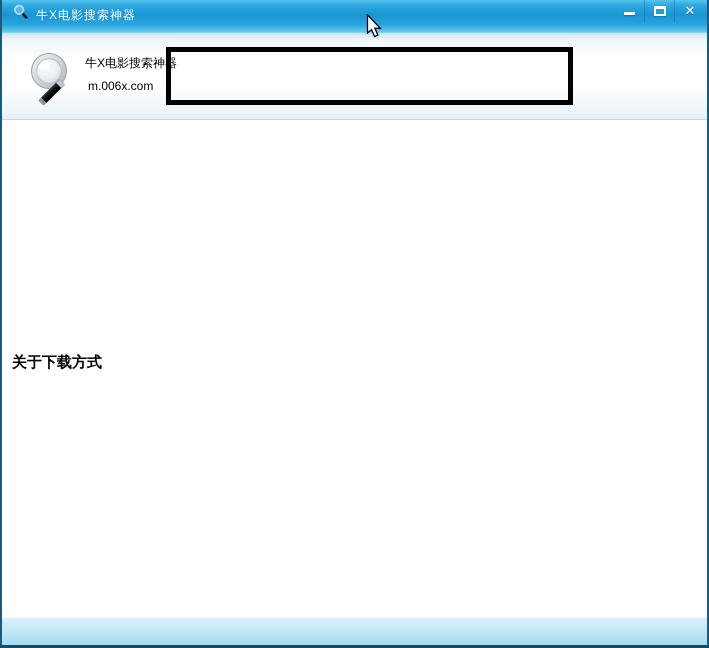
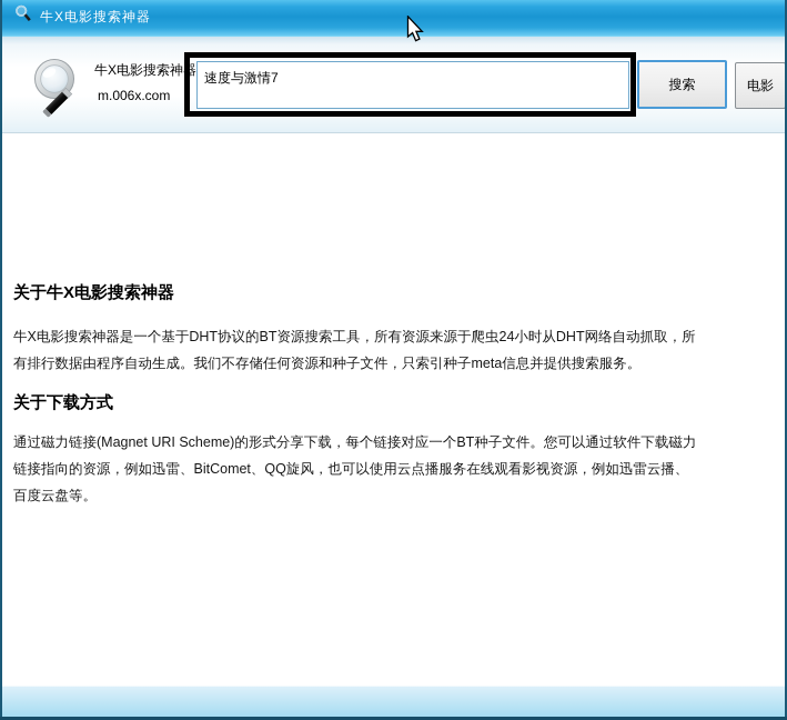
  牛X电影搜索神器
- ✕
  牛X电影搜索神器
  m.006x.com
+ 速度与激情7
+ 搜索
+ 电影
+ 关于牛X电影搜索神器
+ 牛X电影搜索神器是一个基于DHT协议的BT资源搜索工具，所有资源来源于爬虫24小时从DHT网络自动抓取，所
+ 有排行数据由程序自动生成。我们不存储任何资源和种子文件，只索引种子meta信息并提供搜索服务。
  关于下载方式
+ 通过磁力链接(Magnet URI Scheme)的形式分享下载，每个链接对应一个BT种子文件。您可以通过软件下载磁力
+ 链接指向的资源，例如迅雷、BitComet、QQ旋风，也可以使用云点播服务在线观看影视资源，例如迅雷云播、
+ 百度云盘等。
